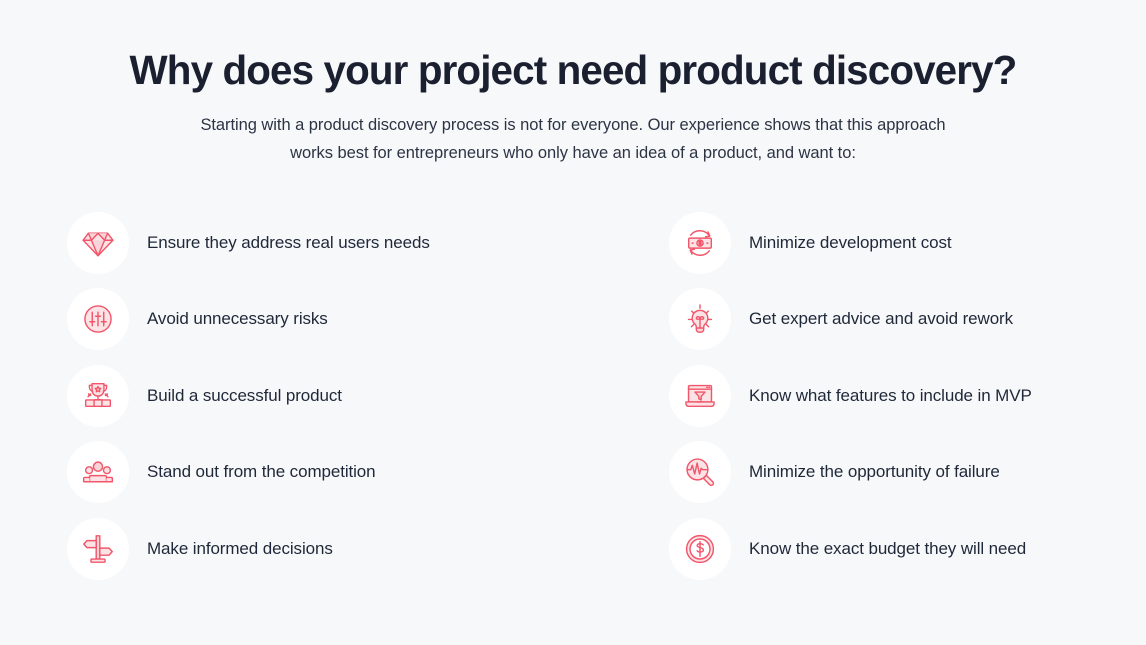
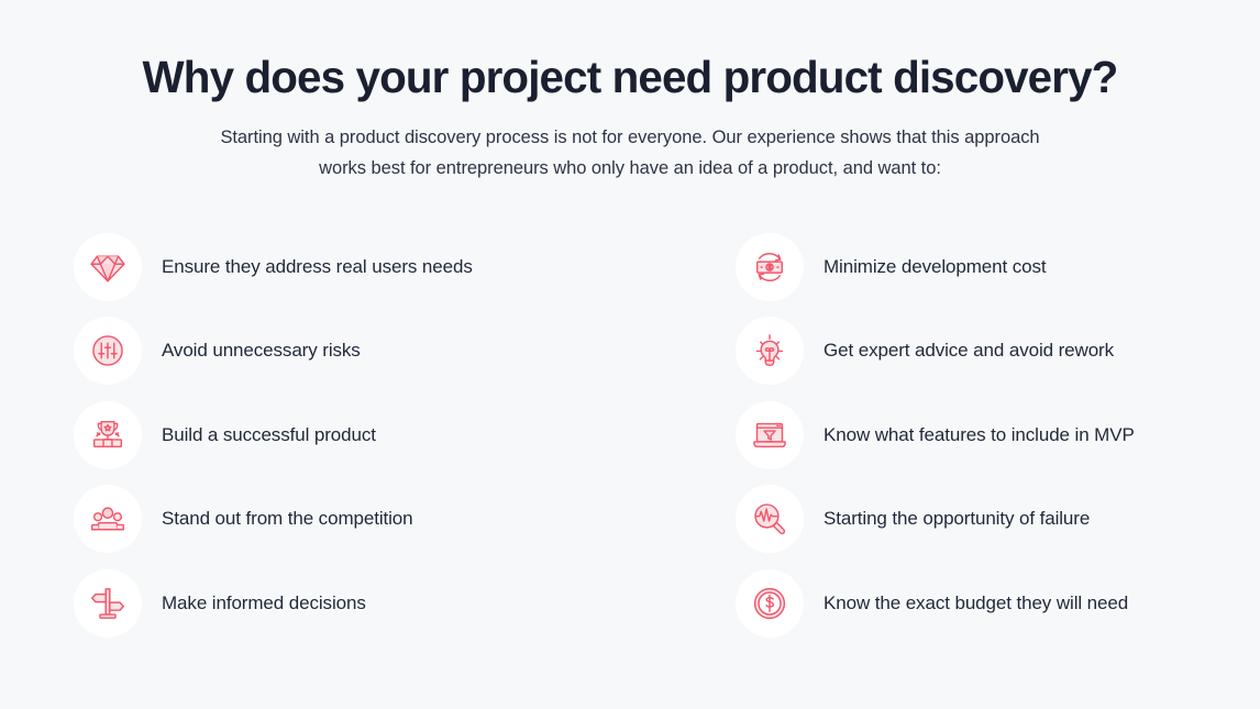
  Why does your project need product discovery?
  Starting with a product discovery process is not for everyone. Our experience shows that this approach works best for entrepreneurs who only have an idea of a product, and want to:
  Ensure they address real users needs
  Minimize development cost
  Avoid unnecessary risks
  Get expert advice and avoid rework
  Build a successful product
  Know what features to include in MVP
  Stand out from the competition
- Minimize the opportunity of failure
+ Starting the opportunity of failure
  Make informed decisions
  Know the exact budget they will need
